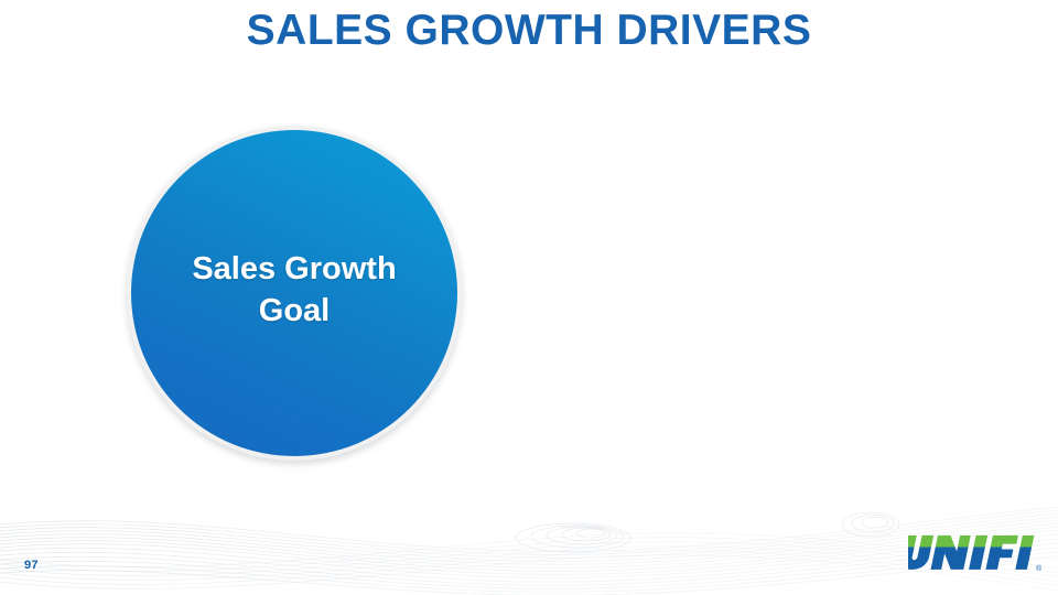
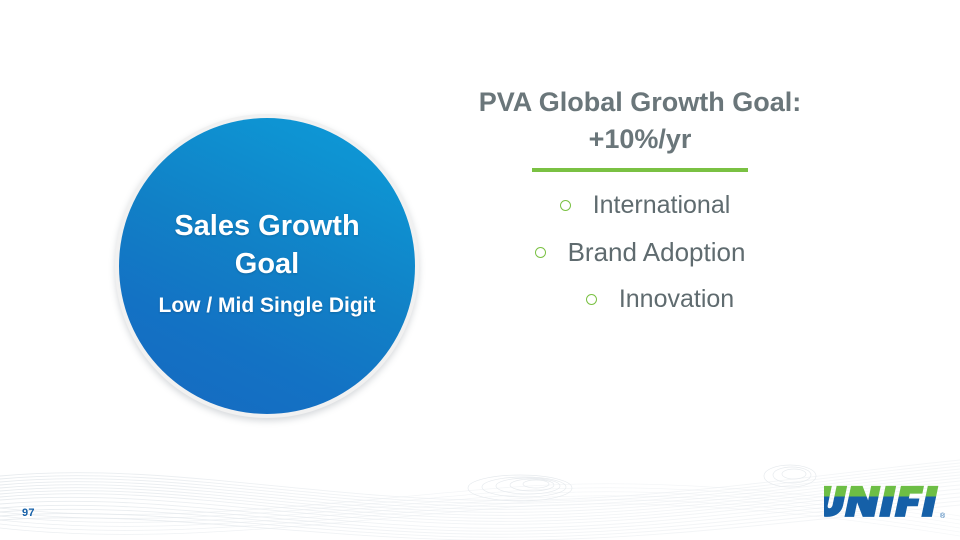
- SALES GROWTH DRIVERS
  Sales Growth Goal
+ Low / Mid Single Digit
+ PVA Global Growth Goal: +10%/yr
+ International
+ Brand Adoption
+ Innovation
  97
